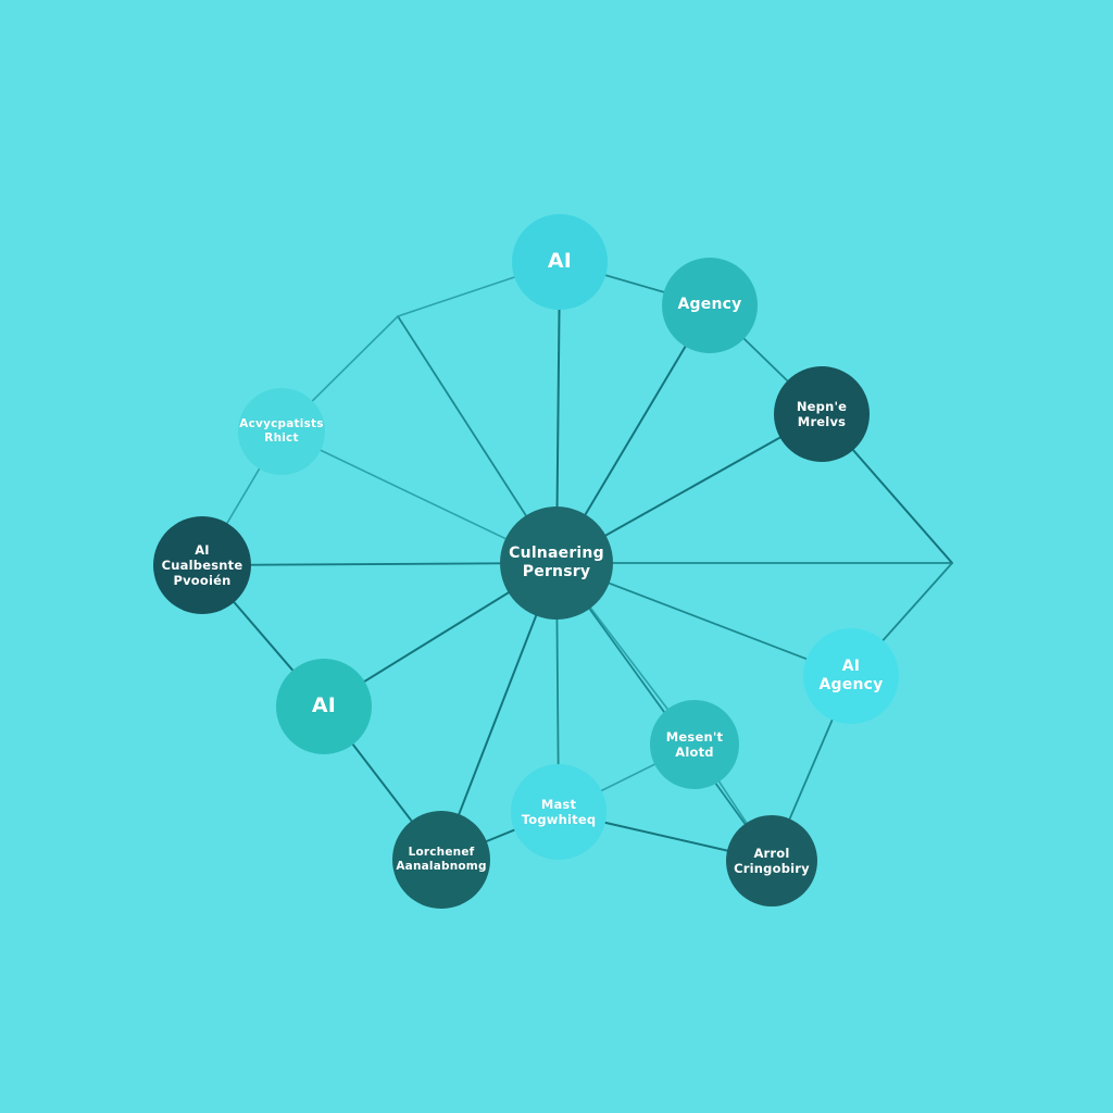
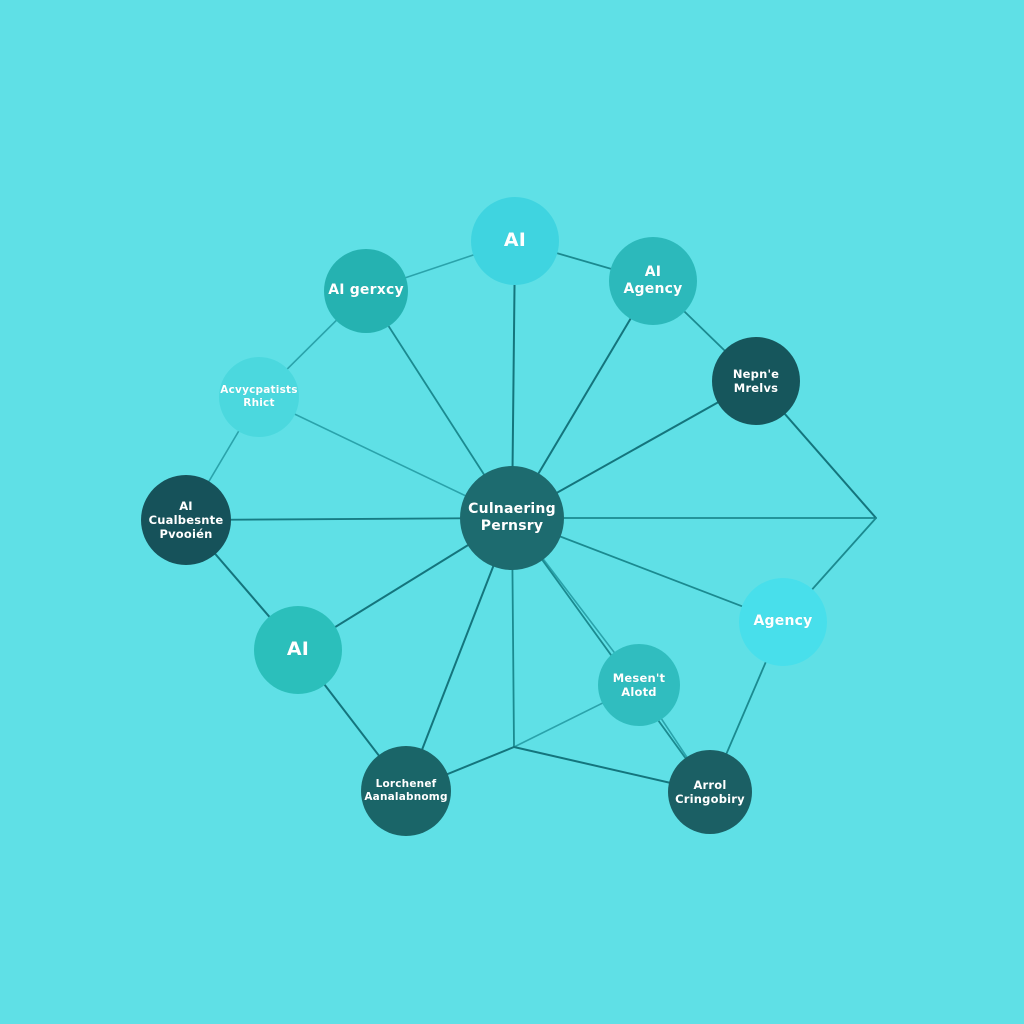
  Culnaering
  Pernsry
  AI
+ AI gerxcy
- Agency
+ AI Agency
  Acvycpatists
  Rhict
  Nepn'e
  Mrelvs
  AI
  Cualbesnte
  Pvooién
  AI
- AI Agency
+ Agency
  Mesen't
  Alotd
- Mast
- Togwhiteq
  Lorchenef
  Aanalabnomg
  Arrol
  Cringobiry
